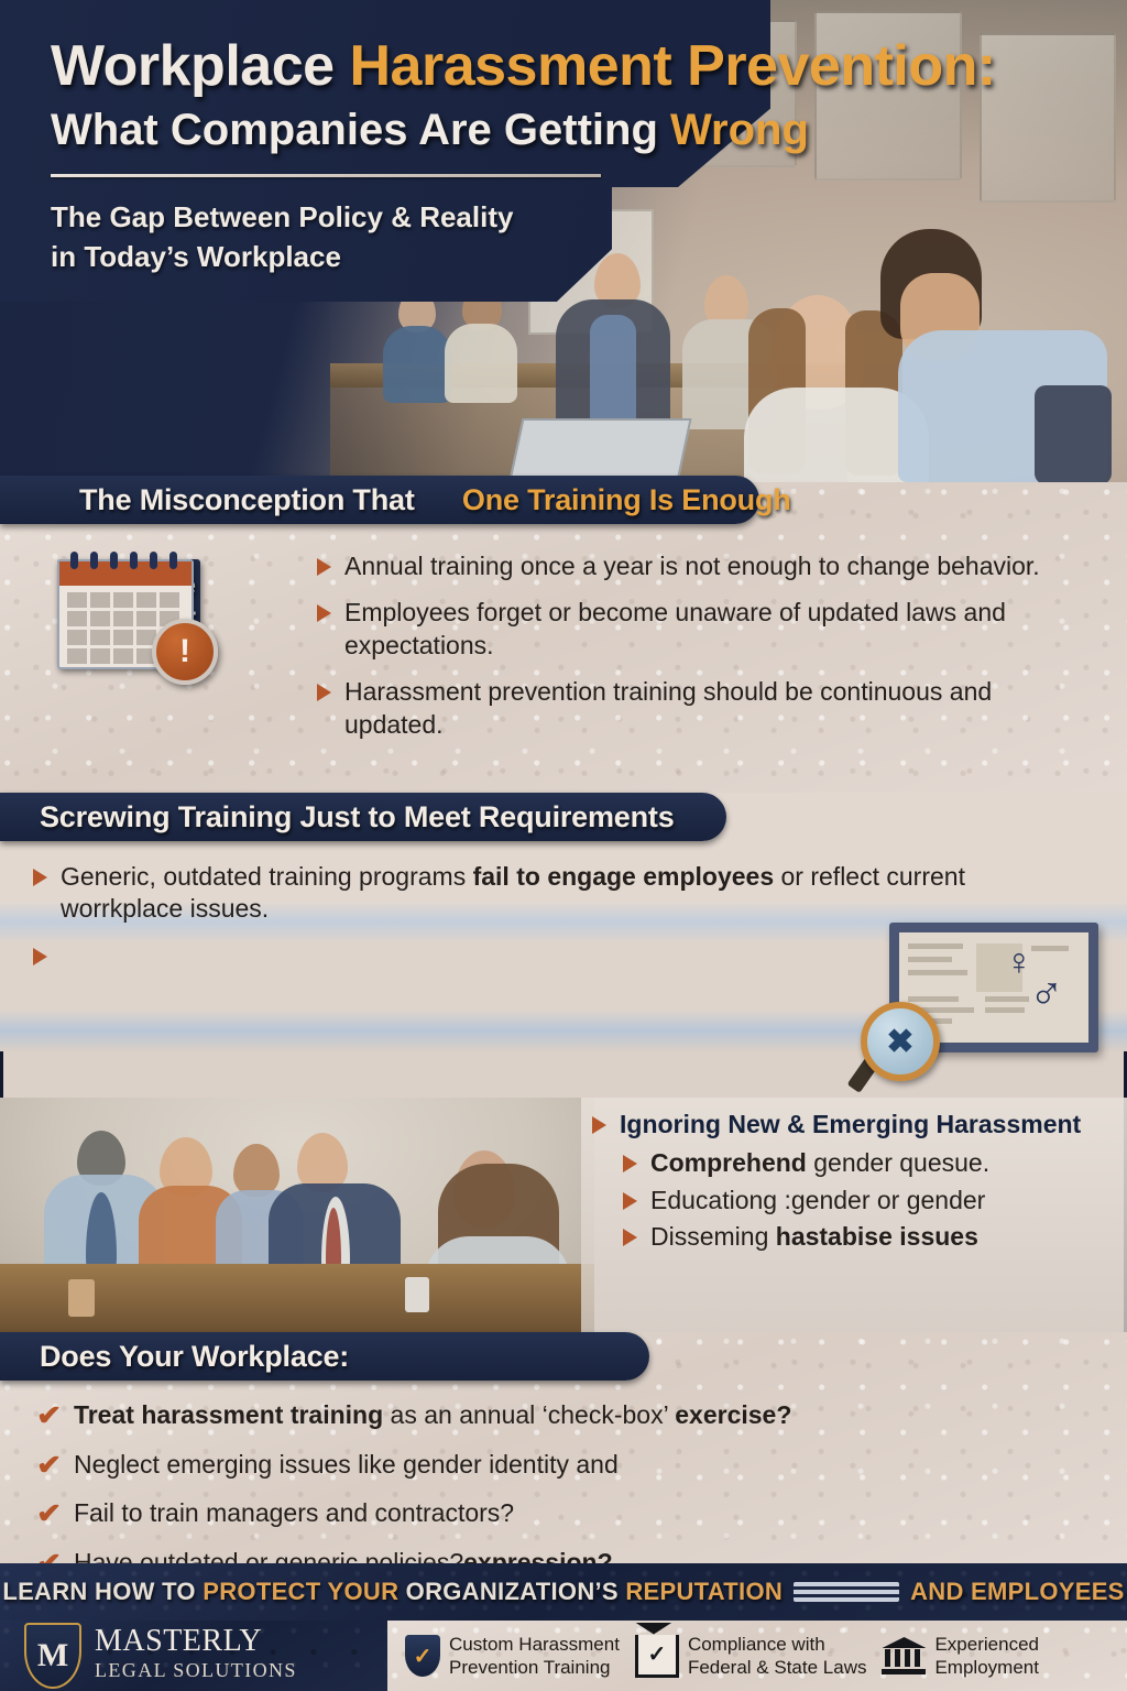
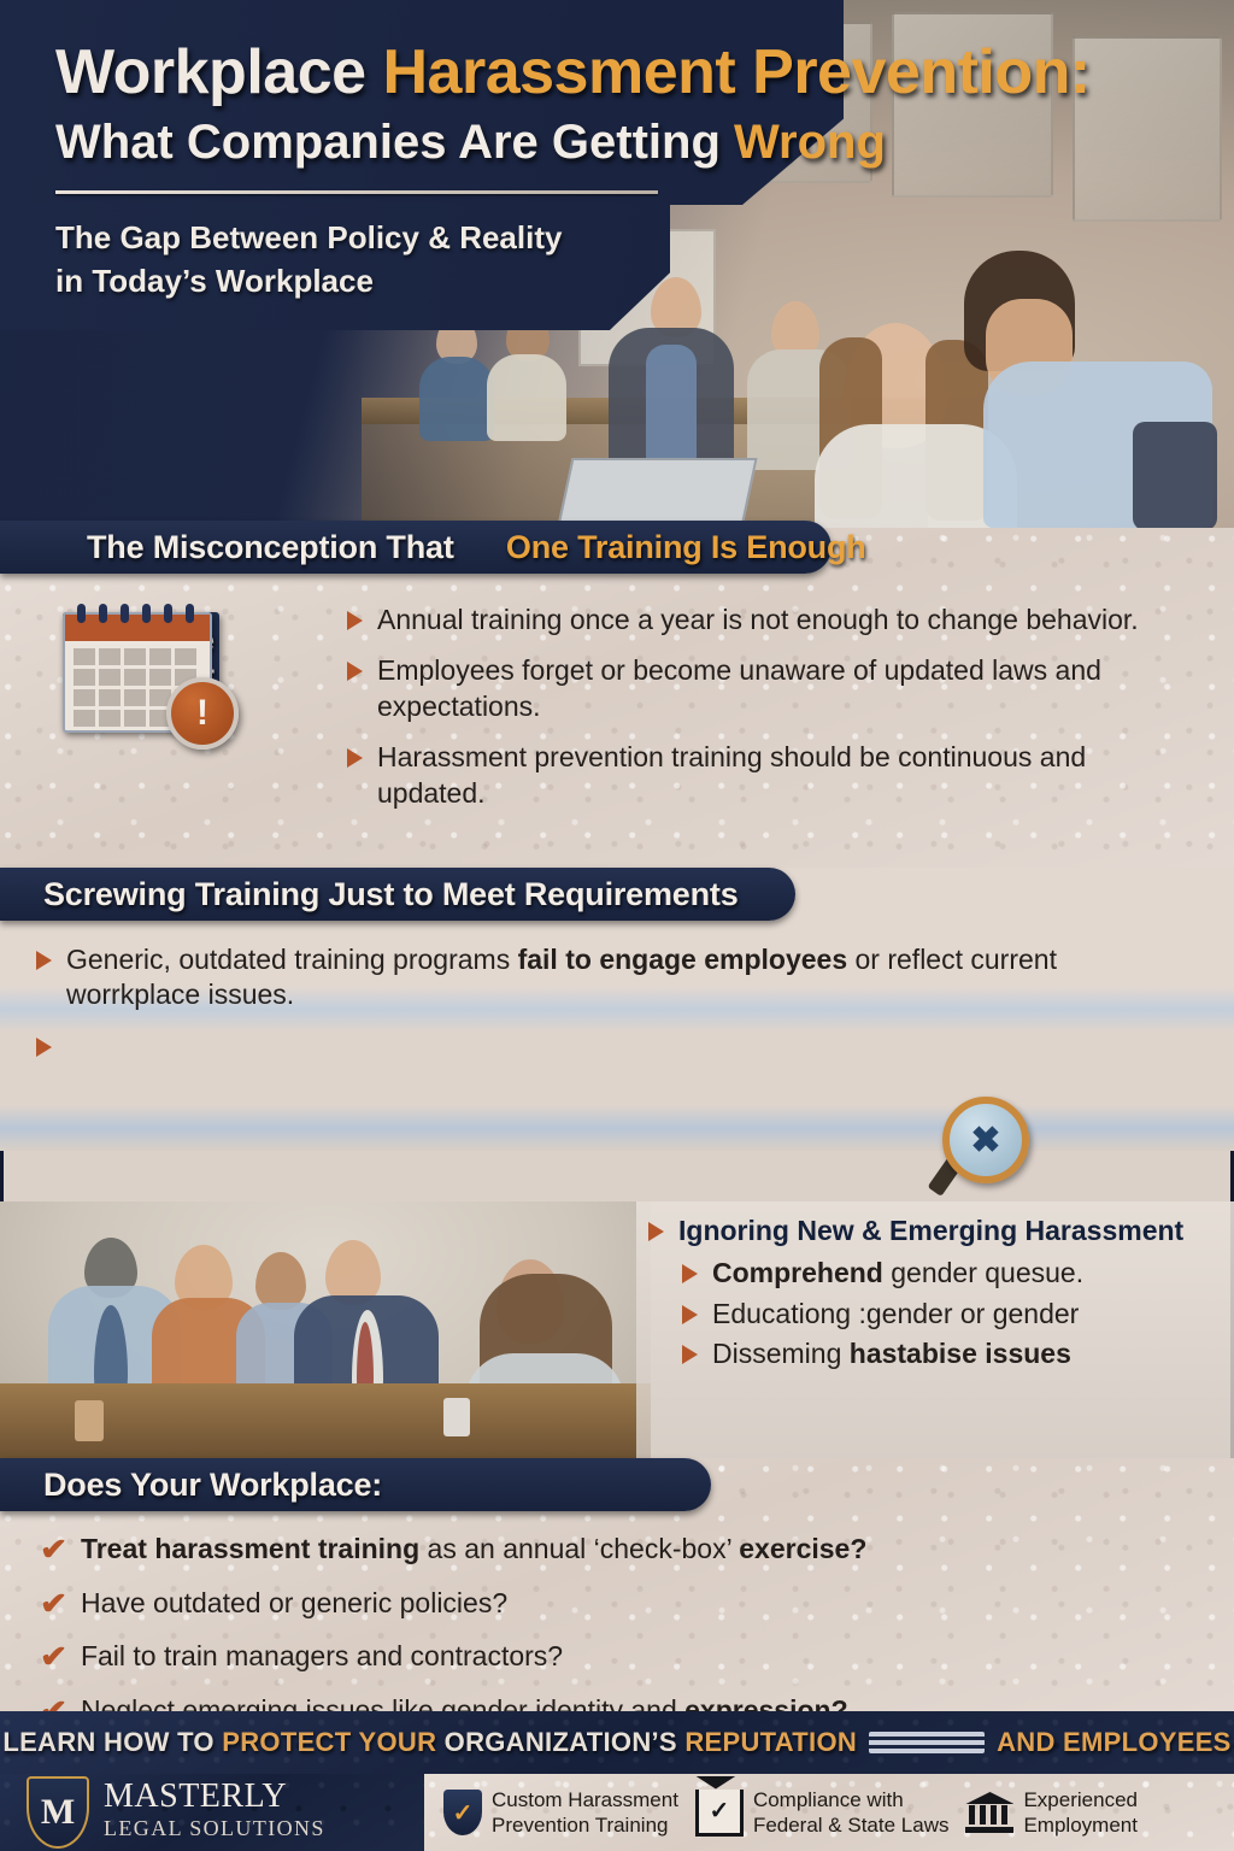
  Workplace Harassment Prevention:
  What Companies Are Getting Wrong
  The Gap Between Policy & Reality
  in Today’s Workplace
  The Misconception That One Training Is Enough
  Annual training once a year is not enough to change behavior.
  Employees forget or become unaware of updated laws and expectations.
  Harassment prevention training should be continuous and updated.
  !
  Screwing Training Just to Meet Requirements
  Generic, outdated training programs fail to engage employees or reflect current worrkplace issues.
- ♀
- ♂
  ✖
  Ignoring New & Emerging Harassment
  Comprehend gender quesue.
  Educationg :gender or gender
  Disseming hastabise issues
  Does Your Workplace:
  ✔
  Treat harassment training as an annual ‘check-box’ exercise?
  ✔
- Neglect emerging issues like gender identity and
+ Have outdated or generic policies?
  ✔
  Fail to train managers and contractors?
- Have outdated or generic policies?expression?
+ Neglect emerging issues like gender identity and expression?
  LEARN HOW TO PROTECT YOUR ORGANIZATION’S REPUTATION
  AND EMPLOYEES
  M
  MASTERLY
  LEGAL SOLUTIONS
  ✓
  Custom Harassment
  Prevention Training
  ✓
  Compliance with
  Federal & State Laws
  Experienced
  Employment
